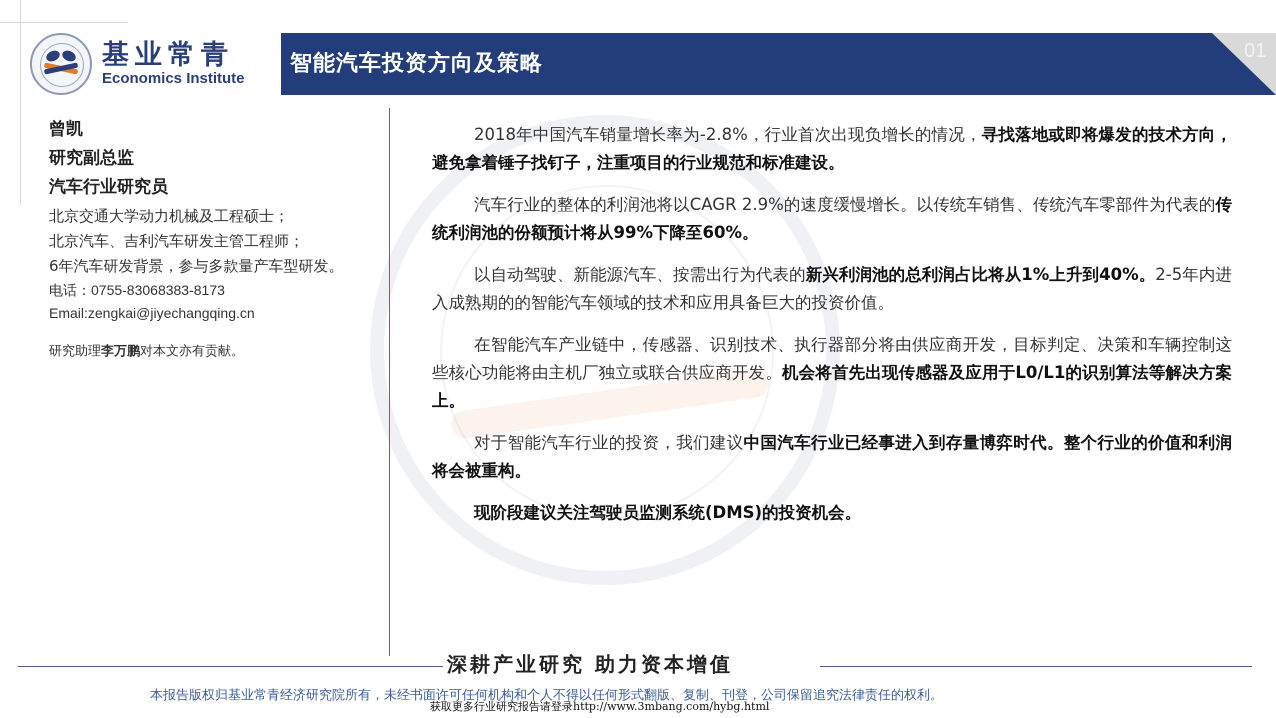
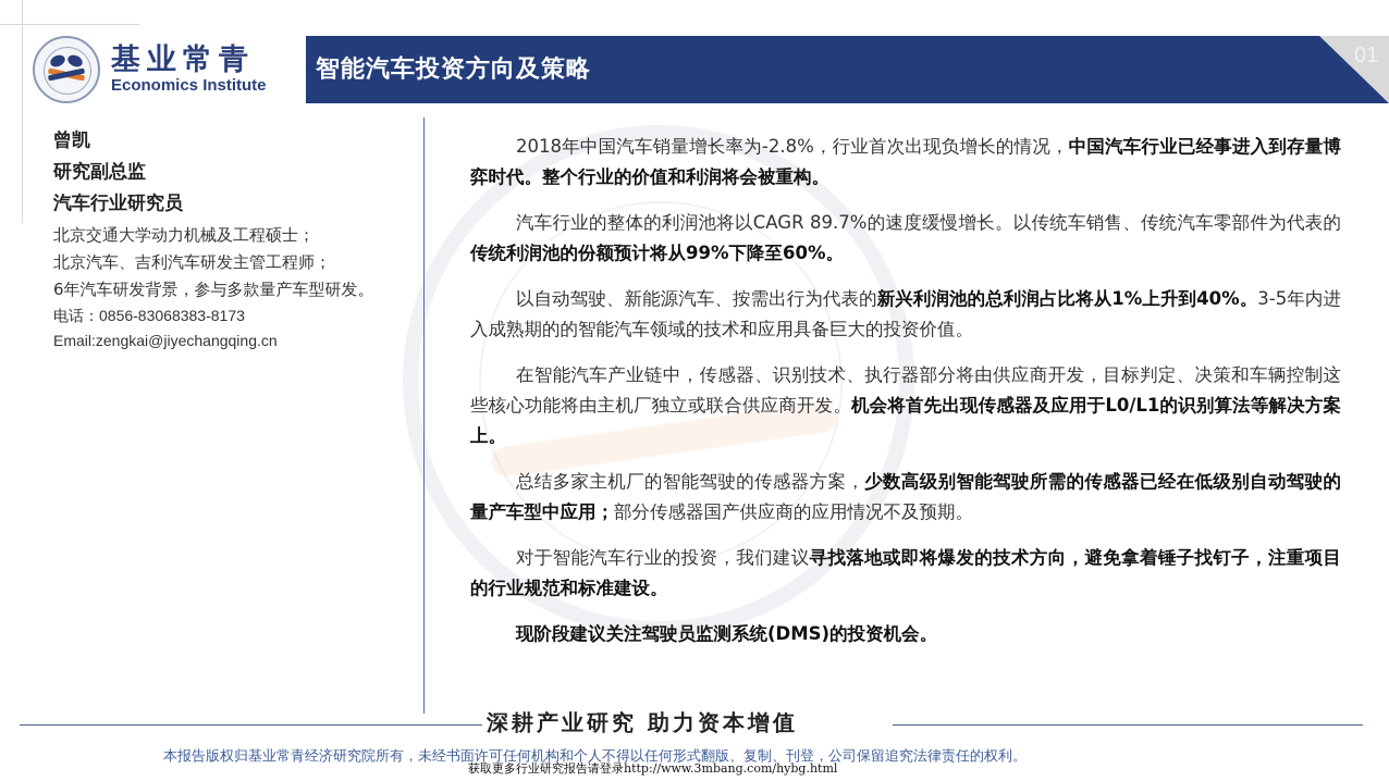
  基业常青
  Economics Institute
  智能汽车投资方向及策略
  01
  曾凯
  研究副总监
  汽车行业研究员
  北京交通大学动力机械及工程硕士；
  北京汽车、吉利汽车研发主管工程师；
  6年汽车研发背景，参与多款量产车型研发。
- 电话：0755-83068383-8173
+ 电话：0856-83068383-8173
  Email:zengkai@jiyechangqing.cn
- 研究助理李万鹏对本文亦有贡献。
- 2018年中国汽车销量增长率为-2.8%，行业首次出现负增长的情况，寻找落地或即将爆发的技术方向，避免拿着锤子找钉子，注重项目的行业规范和标准建设。
+ 2018年中国汽车销量增长率为-2.8%，行业首次出现负增长的情况，中国汽车行业已经事进入到存量博弈时代。整个行业的价值和利润将会被重构。
- 汽车行业的整体的利润池将以CAGR 2.9%的速度缓慢增长。以传统车销售、传统汽车零部件为代表的传统利润池的份额预计将从99%下降至60%。
+ 汽车行业的整体的利润池将以CAGR 89.7%的速度缓慢增长。以传统车销售、传统汽车零部件为代表的传统利润池的份额预计将从99%下降至60%。
- 以自动驾驶、新能源汽车、按需出行为代表的新兴利润池的总利润占比将从1%上升到40%。2-5年内进入成熟期的的智能汽车领域的技术和应用具备巨大的投资价值。
+ 以自动驾驶、新能源汽车、按需出行为代表的新兴利润池的总利润占比将从1%上升到40%。3-5年内进入成熟期的的智能汽车领域的技术和应用具备巨大的投资价值。
  在智能汽车产业链中，传感器、识别技术、执行器部分将由供应商开发，目标判定、决策和车辆控制这些核心功能将由主机厂独立或联合供应商开发。机会将首先出现传感器及应用于L0/L1的识别算法等解决方案上。
+ 总结多家主机厂的智能驾驶的传感器方案，少数高级别智能驾驶所需的传感器已经在低级别自动驾驶的量产车型中应用；部分传感器国产供应商的应用情况不及预期。
- 对于智能汽车行业的投资，我们建议中国汽车行业已经事进入到存量博弈时代。整个行业的价值和利润将会被重构。
+ 对于智能汽车行业的投资，我们建议寻找落地或即将爆发的技术方向，避免拿着锤子找钉子，注重项目的行业规范和标准建设。
  现阶段建议关注驾驶员监测系统(DMS)的投资机会。
  深耕产业研究 助力资本增值
  本报告版权归基业常青经济研究院所有，未经书面许可任何机构和个人不得以任何形式翻版、复制、刊登，公司保留追究法律责任的权利。
  获取更多行业研究报告请登录http://www.3mbang.com/hybg.html
